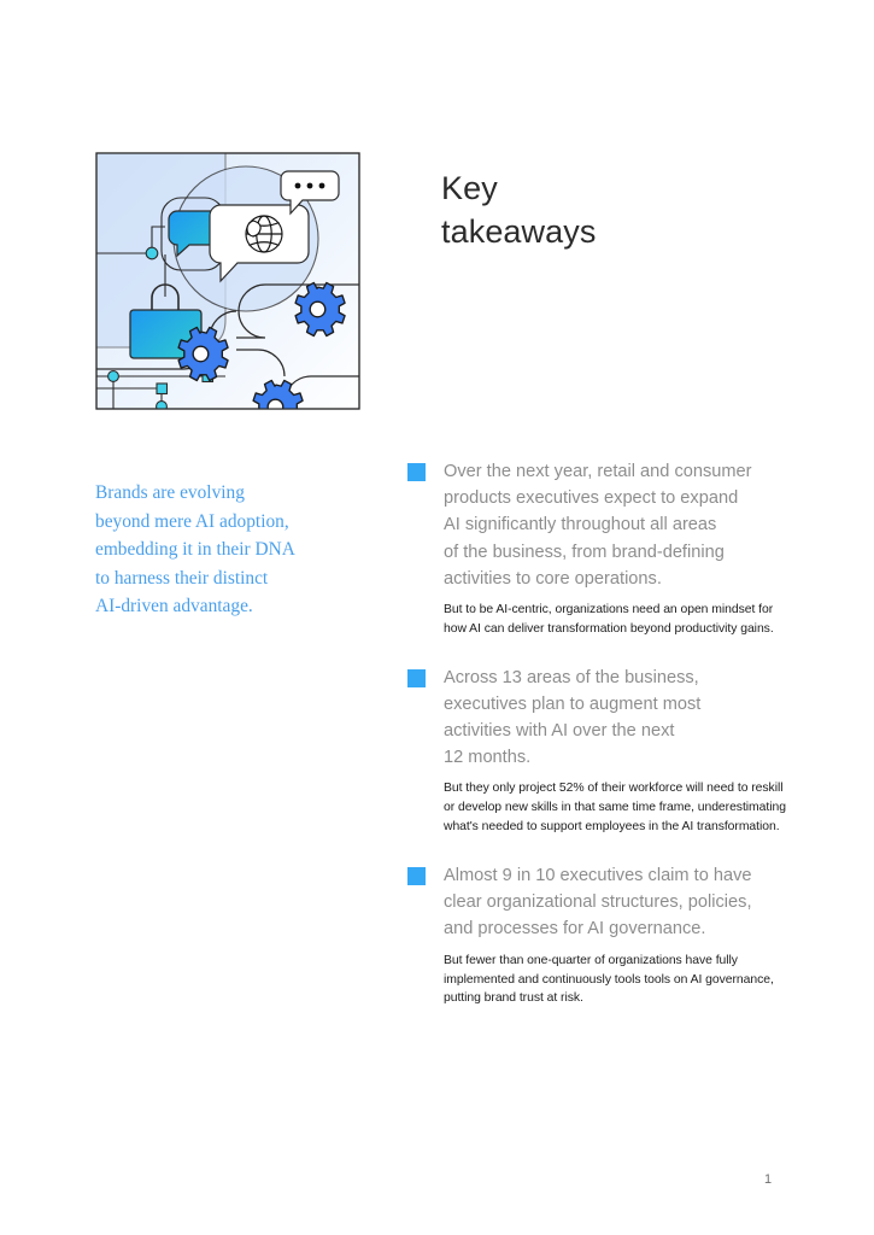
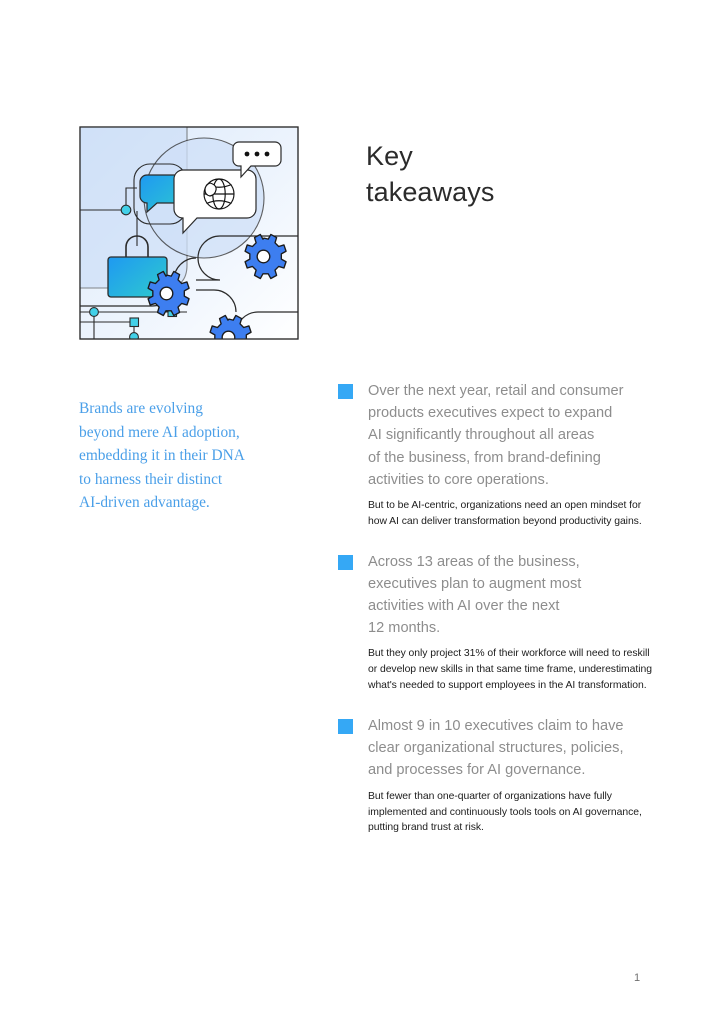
  Key
  takeaways
  Brands are evolving
  beyond mere AI adoption,
  embedding it in their DNA
  to harness their distinct
  AI-driven advantage.
  Over the next year, retail and consumer
  products executives expect to expand
  AI significantly throughout all areas
  of the business, from brand-defining
  activities to core operations.
  But to be AI-centric, organizations need an open mindset for how AI can deliver transformation beyond productivity gains.
  Across 13 areas of the business,
  executives plan to augment most
  activities with AI over the next
  12 months.
- But they only project 52% of their workforce will need to reskill or develop new skills in that same time frame, underestimating what's needed to support employees in the AI transformation.
+ But they only project 31% of their workforce will need to reskill or develop new skills in that same time frame, underestimating what's needed to support employees in the AI transformation.
  Almost 9 in 10 executives claim to have
  clear organizational structures, policies,
  and processes for AI governance.
  But fewer than one-quarter of organizations have fully implemented and continuously tools tools on AI governance, putting brand trust at risk.
  1
